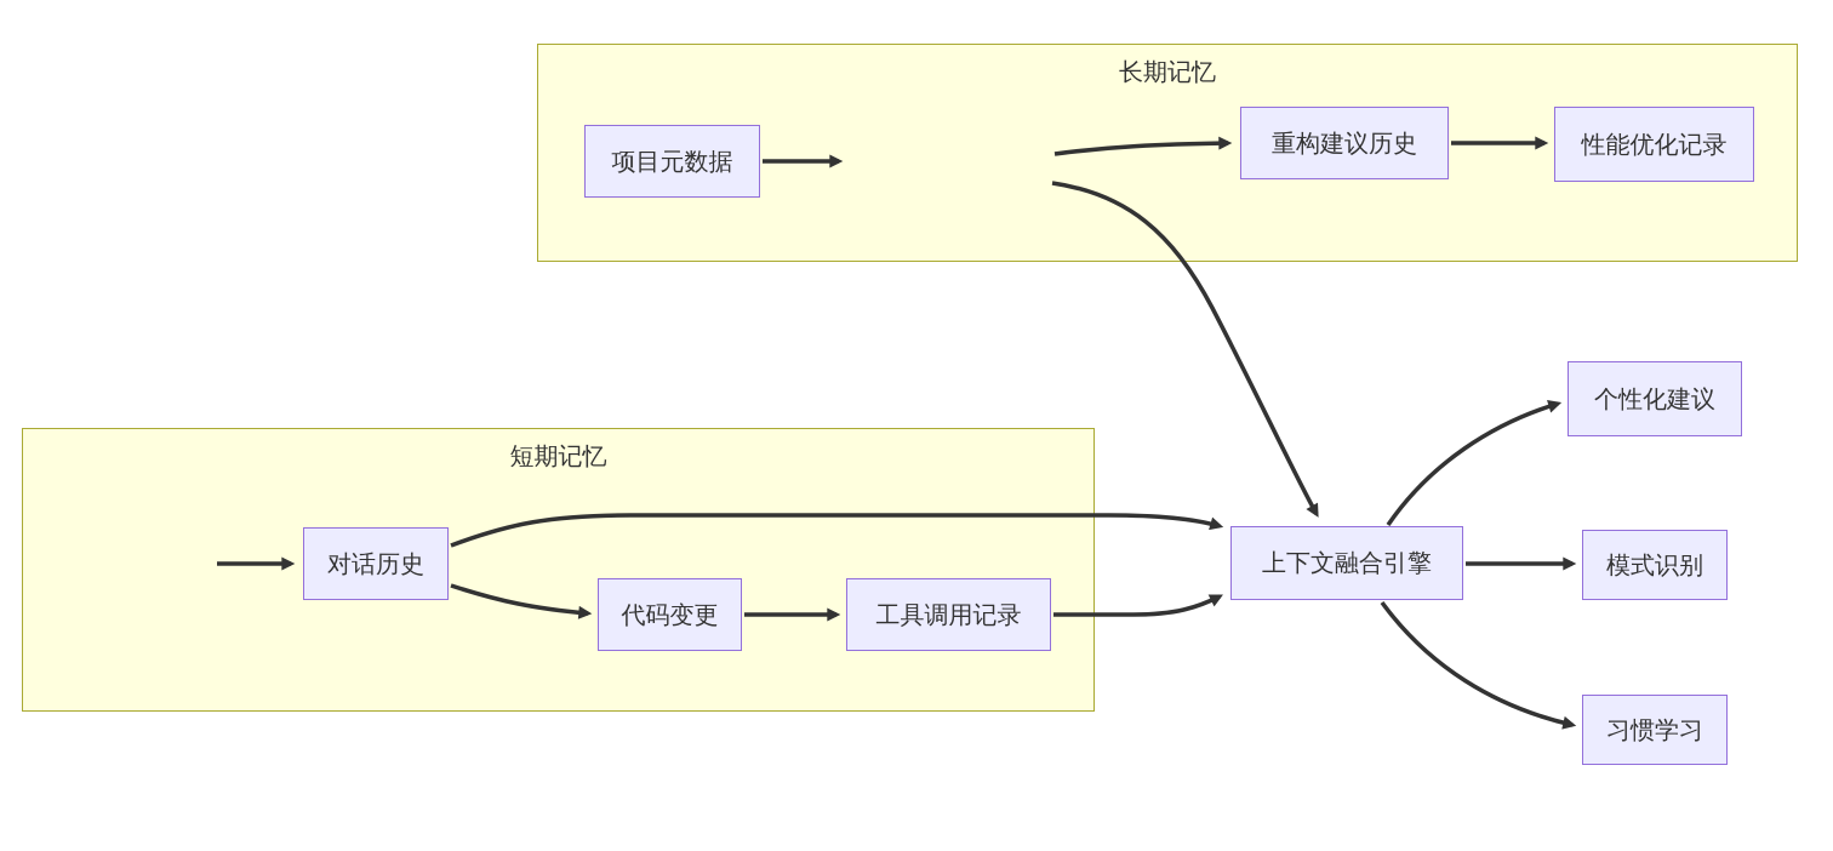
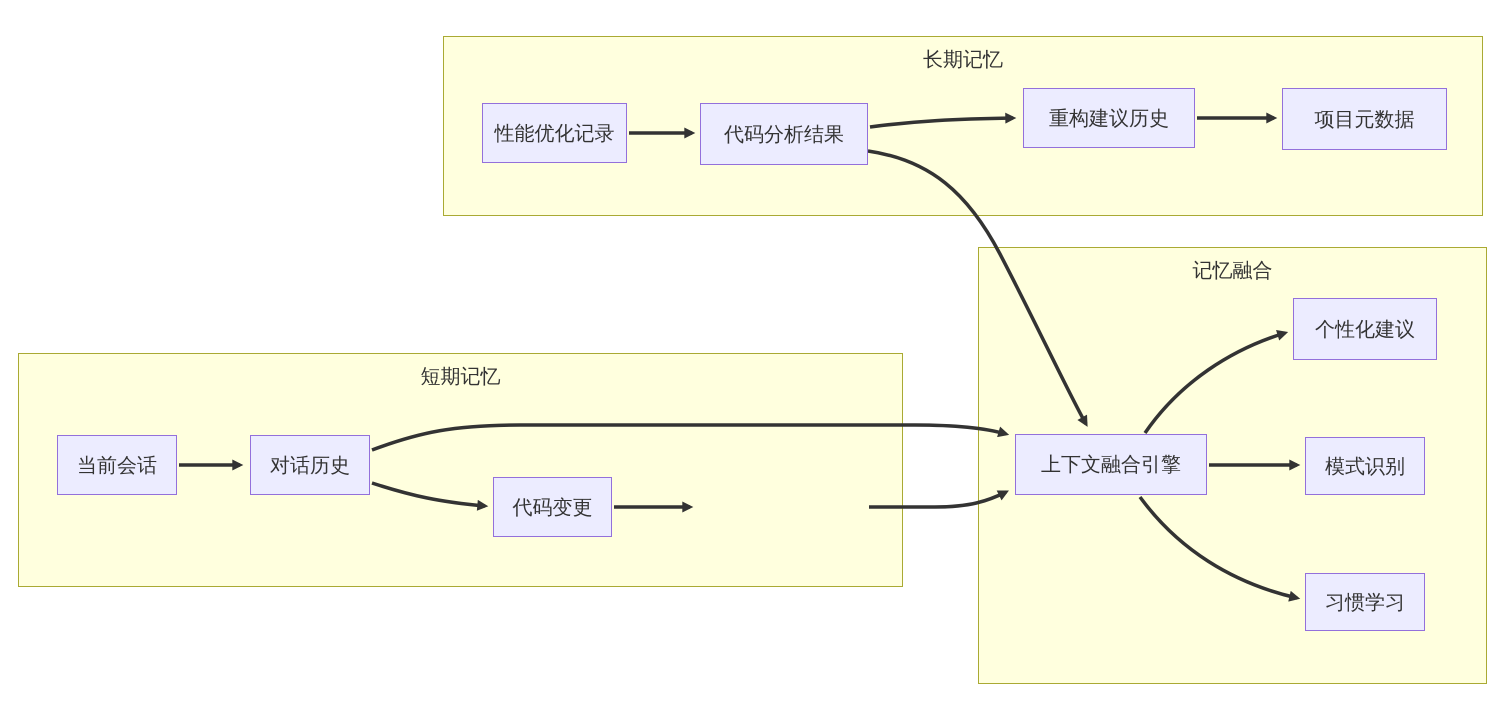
  长期记忆
  短期记忆
+ 记忆融合
- 项目元数据
+ 性能优化记录
+ 代码分析结果
  重构建议历史
- 性能优化记录
+ 项目元数据
+ 当前会话
  对话历史
  代码变更
- 工具调用记录
  上下文融合引擎
  个性化建议
  模式识别
  习惯学习
